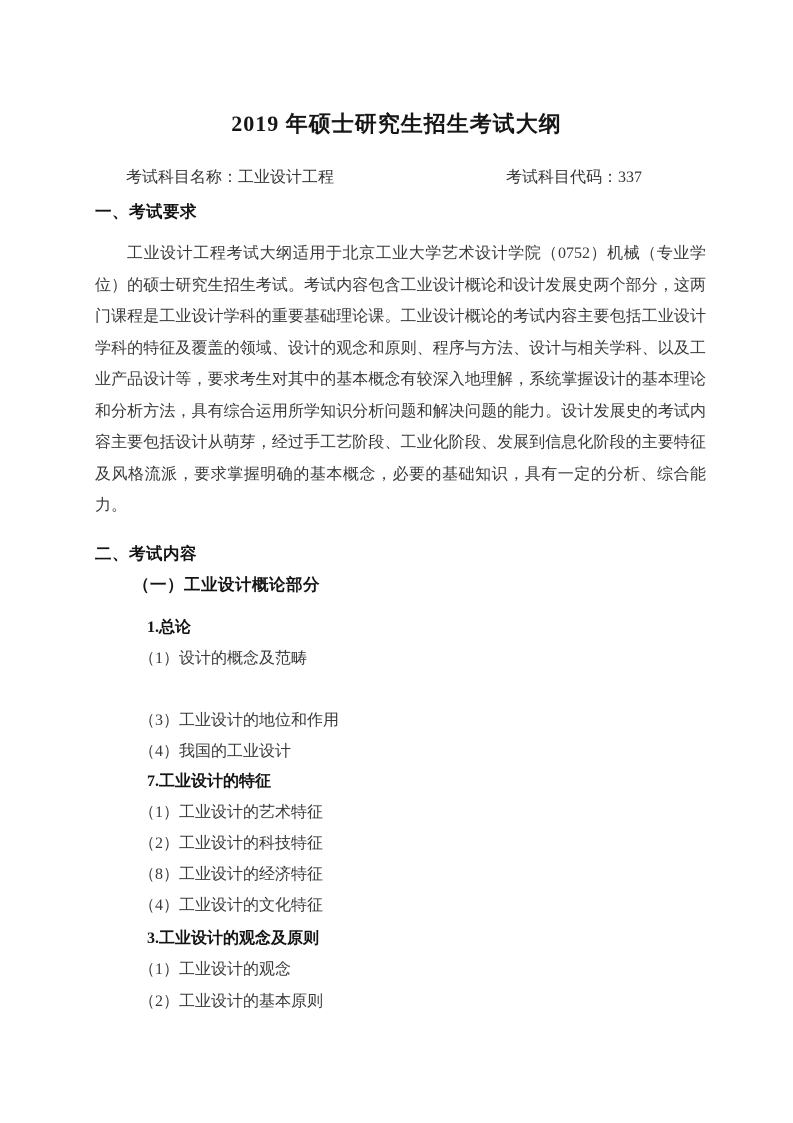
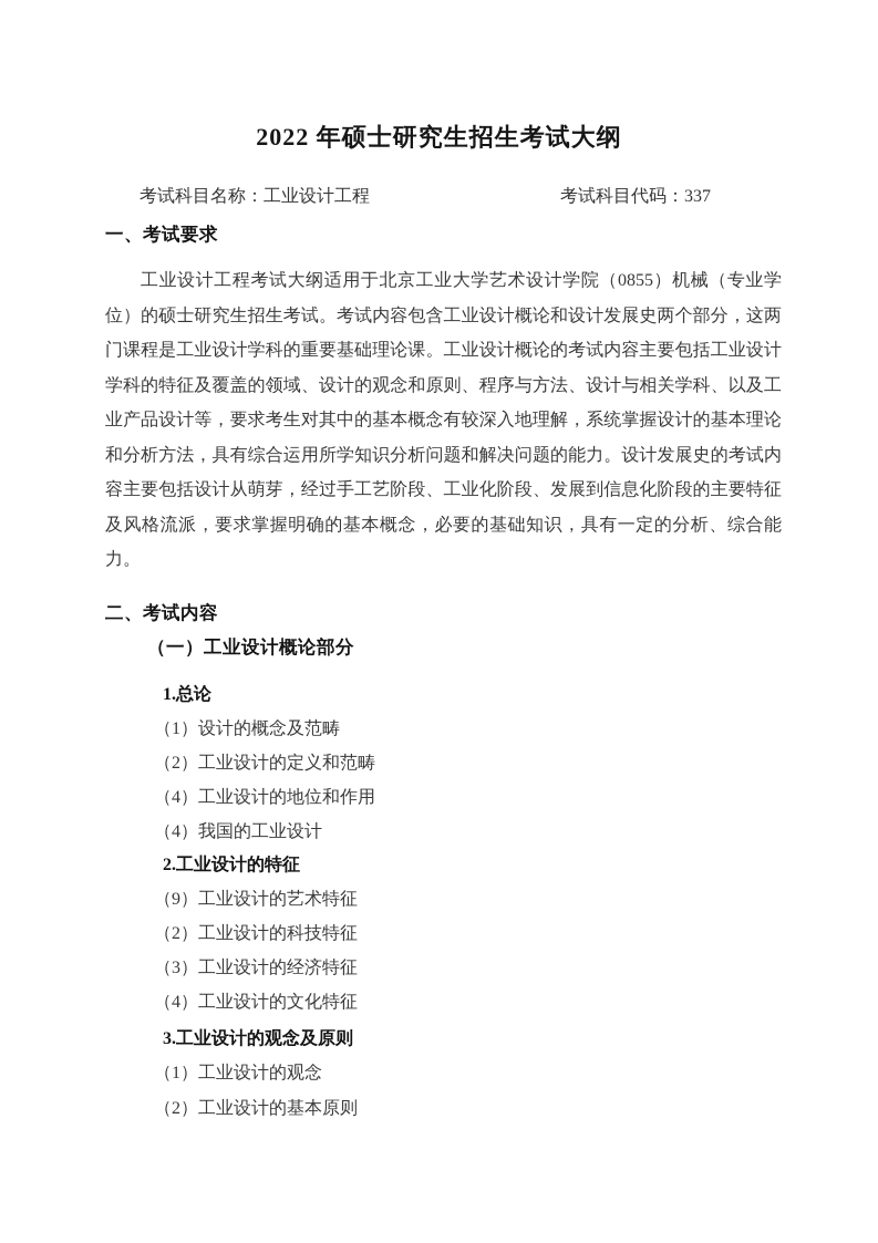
- 2019 年硕士研究生招生考试大纲
+ 2022 年硕士研究生招生考试大纲
  考试科目名称：工业设计工程
  考试科目代码：337
  一、考试要求
- 工业设计工程考试大纲适用于北京工业大学艺术设计学院（0752）机械（专业学位）的硕士研究生招生考试。考试内容包含工业设计概论和设计发展史两个部分，这两门课程是工业设计学科的重要基础理论课。工业设计概论的考试内容主要包括工业设计学科的特征及覆盖的领域、设计的观念和原则、程序与方法、设计与相关学科、以及工业产品设计等，要求考生对其中的基本概念有较深入地理解，系统掌握设计的基本理论和分析方法，具有综合运用所学知识分析问题和解决问题的能力。设计发展史的考试内容主要包括设计从萌芽，经过手工艺阶段、工业化阶段、发展到信息化阶段的主要特征及风格流派，要求掌握明确的基本概念，必要的基础知识，具有一定的分析、综合能力。
+ 工业设计工程考试大纲适用于北京工业大学艺术设计学院（0855）机械（专业学位）的硕士研究生招生考试。考试内容包含工业设计概论和设计发展史两个部分，这两门课程是工业设计学科的重要基础理论课。工业设计概论的考试内容主要包括工业设计学科的特征及覆盖的领域、设计的观念和原则、程序与方法、设计与相关学科、以及工业产品设计等，要求考生对其中的基本概念有较深入地理解，系统掌握设计的基本理论和分析方法，具有综合运用所学知识分析问题和解决问题的能力。设计发展史的考试内容主要包括设计从萌芽，经过手工艺阶段、工业化阶段、发展到信息化阶段的主要特征及风格流派，要求掌握明确的基本概念，必要的基础知识，具有一定的分析、综合能力。
  二、考试内容
  （一）工业设计概论部分
  1.总论
  （1）设计的概念及范畴
+ （2）工业设计的定义和范畴
- （3）工业设计的地位和作用
+ （4）工业设计的地位和作用
  （4）我国的工业设计
- 7.工业设计的特征
+ 2.工业设计的特征
- （1）工业设计的艺术特征
+ （9）工业设计的艺术特征
  （2）工业设计的科技特征
- （8）工业设计的经济特征
+ （3）工业设计的经济特征
  （4）工业设计的文化特征
  3.工业设计的观念及原则
  （1）工业设计的观念
  （2）工业设计的基本原则
